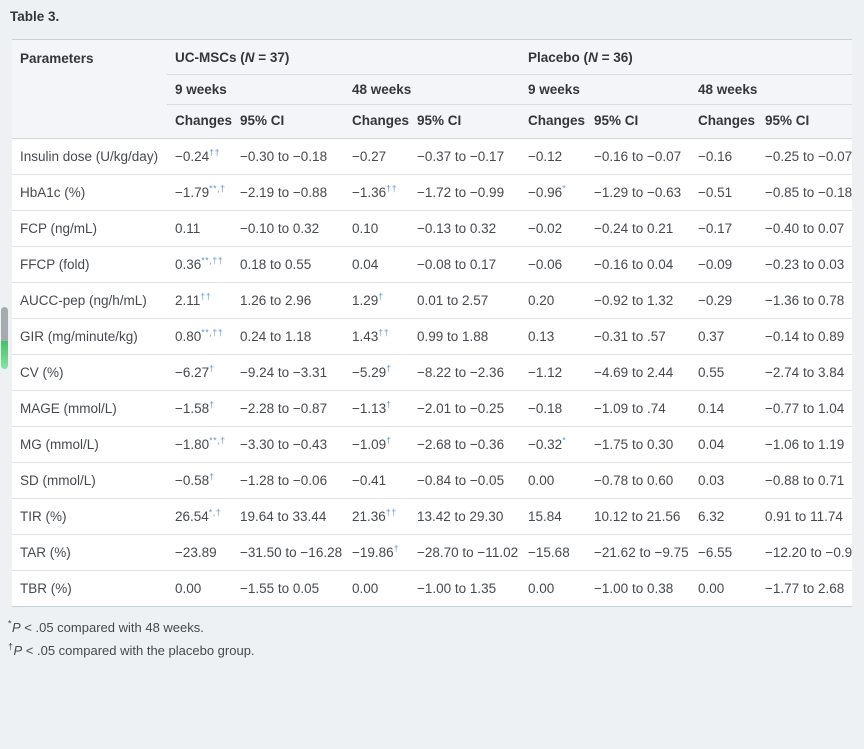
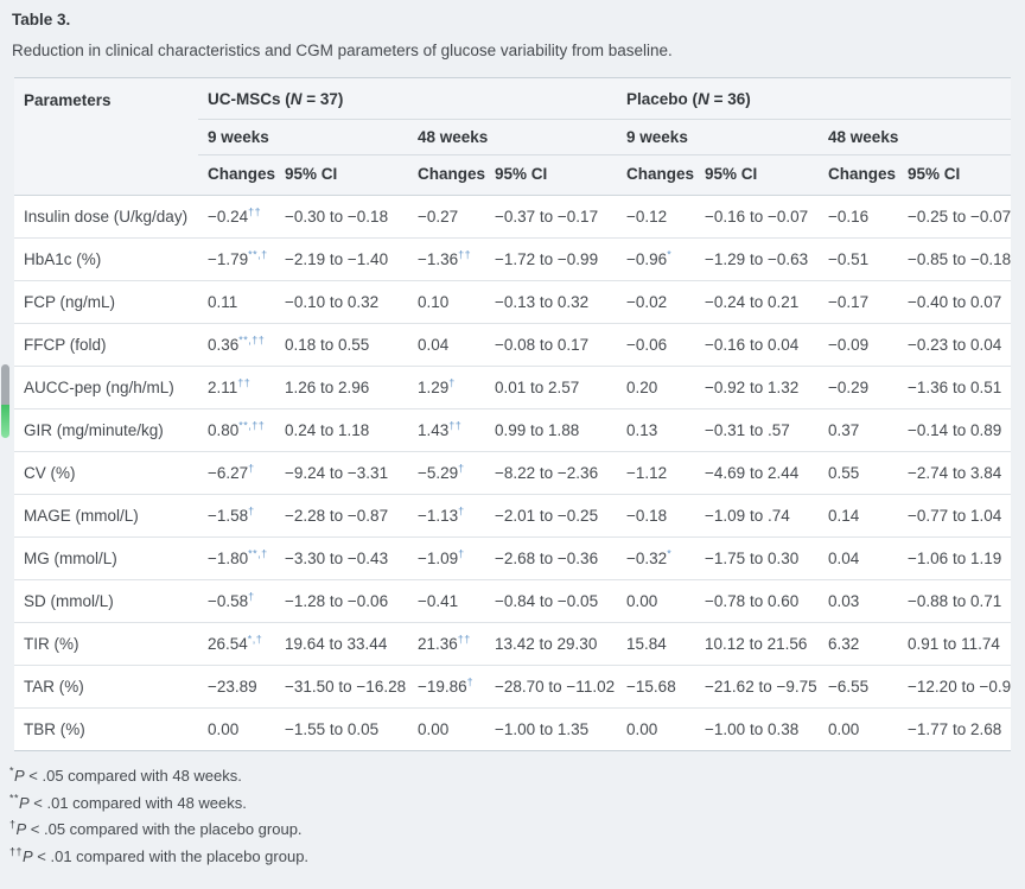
  Table 3.
+ Reduction in clinical characteristics and CGM parameters of glucose variability from baseline.
  Parameters	UC-MSCs (N = 37)	Placebo (N = 36)
  9 weeks	48 weeks	9 weeks	48 weeks
  Changes	95% CI	Changes	95% CI	Changes	95% CI	Changes	95% CI
  Insulin dose (U/kg/day)	−0.24††	−0.30 to −0.18	−0.27	−0.37 to −0.17	−0.12	−0.16 to −0.07	−0.16	−0.25 to −0.07
- HbA1c (%)	−1.79**,†	−2.19 to −0.88	−1.36††	−1.72 to −0.99	−0.96*	−1.29 to −0.63	−0.51	−0.85 to −0.18
+ HbA1c (%)	−1.79**,†	−2.19 to −1.40	−1.36††	−1.72 to −0.99	−0.96*	−1.29 to −0.63	−0.51	−0.85 to −0.18
  FCP (ng/mL)	0.11	−0.10 to 0.32	0.10	−0.13 to 0.32	−0.02	−0.24 to 0.21	−0.17	−0.40 to 0.07
- FFCP (fold)	0.36**,††	0.18 to 0.55	0.04	−0.08 to 0.17	−0.06	−0.16 to 0.04	−0.09	−0.23 to 0.03
+ FFCP (fold)	0.36**,††	0.18 to 0.55	0.04	−0.08 to 0.17	−0.06	−0.16 to 0.04	−0.09	−0.23 to 0.04
- AUCC-pep (ng/h/mL)	2.11††	1.26 to 2.96	1.29†	0.01 to 2.57	0.20	−0.92 to 1.32	−0.29	−1.36 to 0.78
+ AUCC-pep (ng/h/mL)	2.11††	1.26 to 2.96	1.29†	0.01 to 2.57	0.20	−0.92 to 1.32	−0.29	−1.36 to 0.51
  GIR (mg/minute/kg)	0.80**,††	0.24 to 1.18	1.43††	0.99 to 1.88	0.13	−0.31 to .57	0.37	−0.14 to 0.89
  CV (%)	−6.27†	−9.24 to −3.31	−5.29†	−8.22 to −2.36	−1.12	−4.69 to 2.44	0.55	−2.74 to 3.84
  MAGE (mmol/L)	−1.58†	−2.28 to −0.87	−1.13†	−2.01 to −0.25	−0.18	−1.09 to .74	0.14	−0.77 to 1.04
  MG (mmol/L)	−1.80**,†	−3.30 to −0.43	−1.09†	−2.68 to −0.36	−0.32*	−1.75 to 0.30	0.04	−1.06 to 1.19
  SD (mmol/L)	−0.58†	−1.28 to −0.06	−0.41	−0.84 to −0.05	0.00	−0.78 to 0.60	0.03	−0.88 to 0.71
  TIR (%)	26.54*,†	19.64 to 33.44	21.36††	13.42 to 29.30	15.84	10.12 to 21.56	6.32	0.91 to 11.74
  TAR (%)	−23.89	−31.50 to −16.28	−19.86†	−28.70 to −11.02	−15.68	−21.62 to −9.75	−6.55	−12.20 to −0.9
  TBR (%)	0.00	−1.55 to 0.05	0.00	−1.00 to 1.35	0.00	−1.00 to 0.38	0.00	−1.77 to 2.68
  *P < .05 compared with 48 weeks.
+ **P < .01 compared with 48 weeks.
  †P < .05 compared with the placebo group.
+ ††P < .01 compared with the placebo group.
